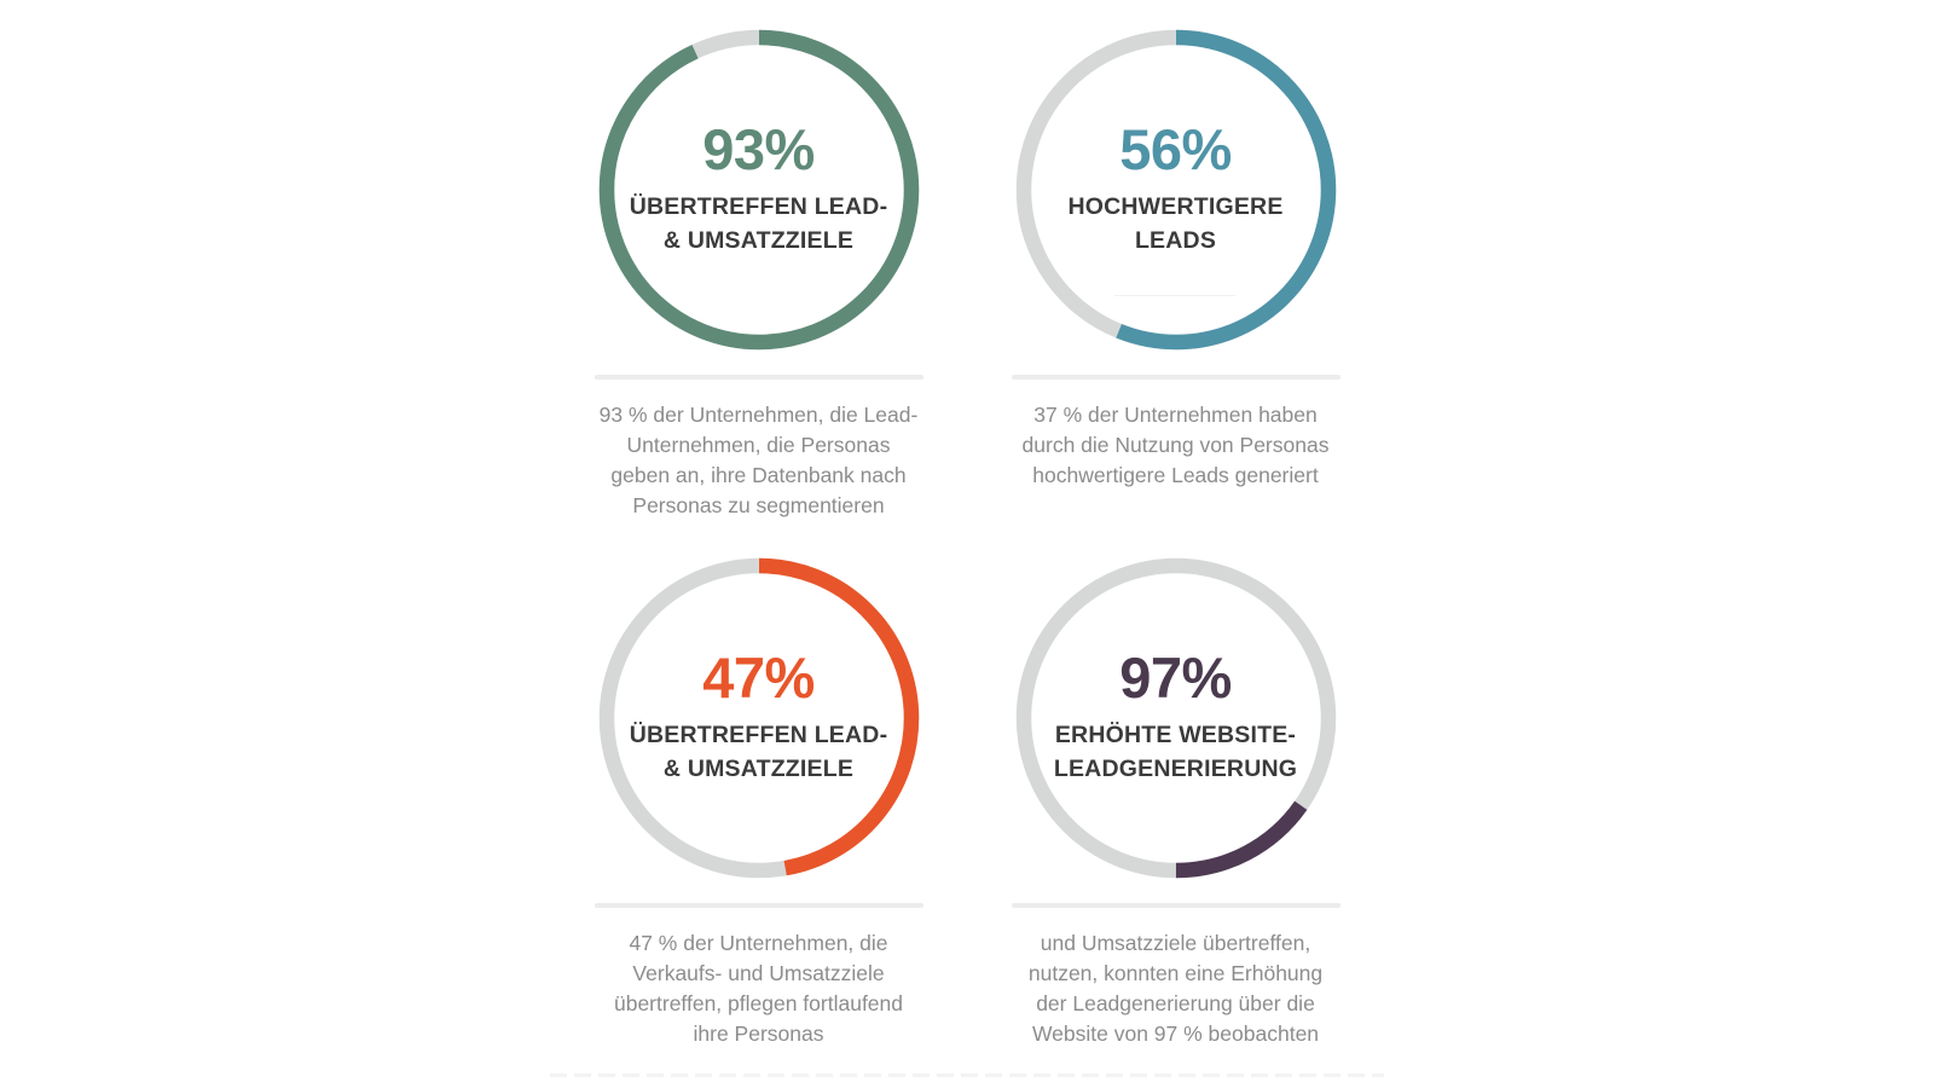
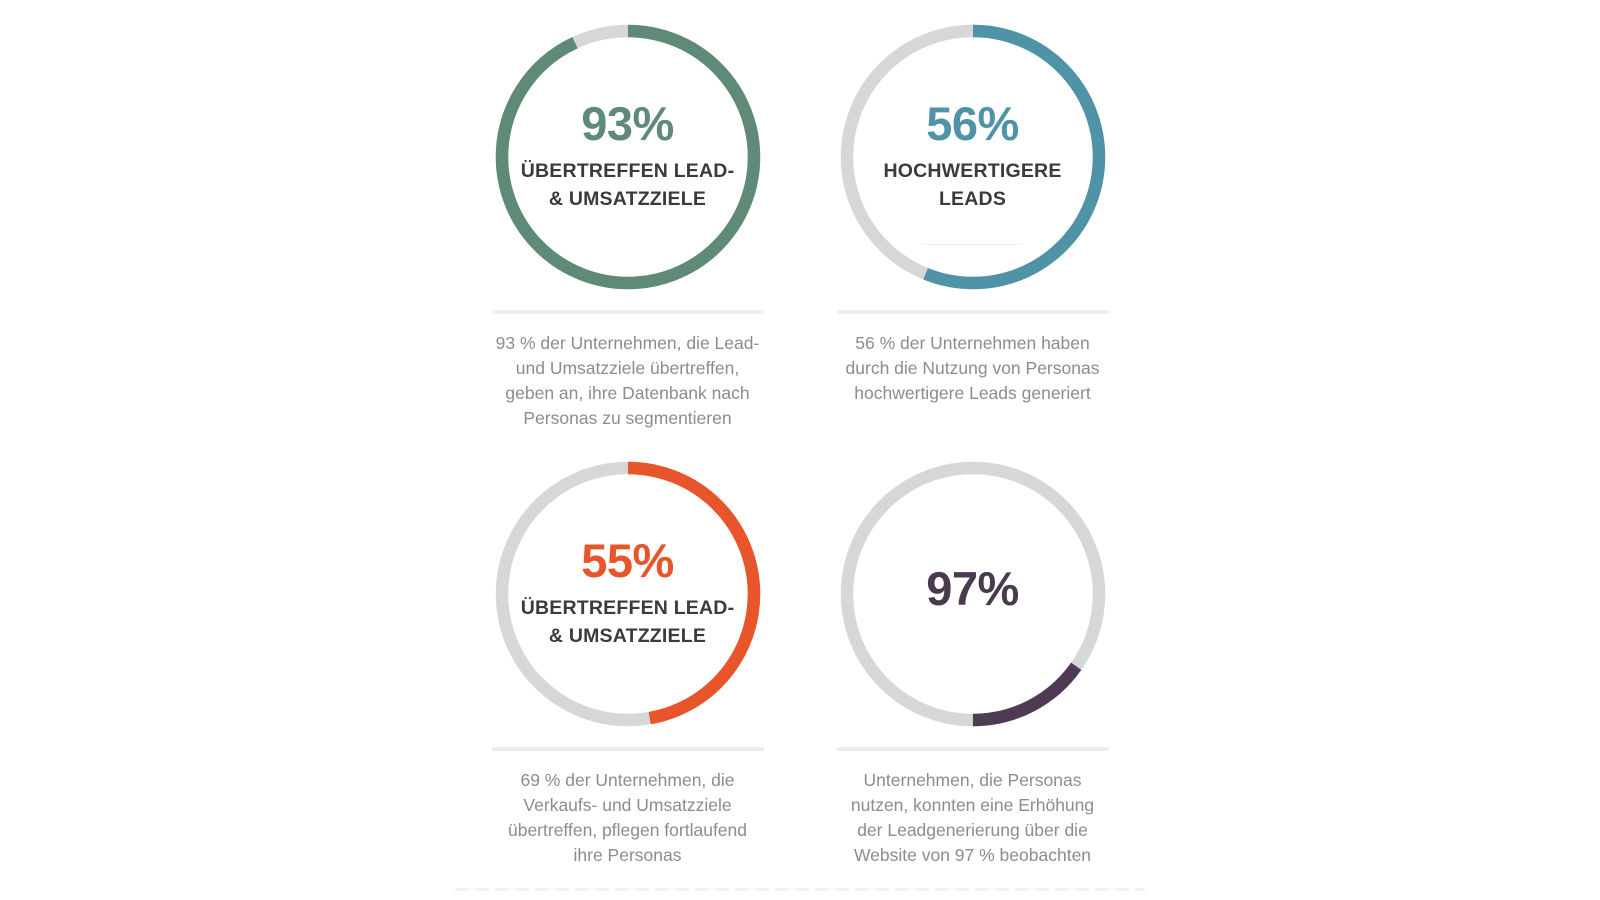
  93%
  ÜBERTREFFEN LEAD-
  & UMSATZZIELE
  93 % der Unternehmen, die Lead-
- Unternehmen, die Personas
+ und Umsatzziele übertreffen,
  geben an, ihre Datenbank nach
  Personas zu segmentieren
  56%
  HOCHWERTIGERE
  LEADS
- 37 % der Unternehmen haben
+ 56 % der Unternehmen haben
  durch die Nutzung von Personas
  hochwertigere Leads generiert
- 47%
+ 55%
  ÜBERTREFFEN LEAD-
  & UMSATZZIELE
- 47 % der Unternehmen, die
+ 69 % der Unternehmen, die
  Verkaufs- und Umsatzziele
  übertreffen, pflegen fortlaufend
  ihre Personas
  97%
- ERHÖHTE WEBSITE-
- LEADGENERIERUNG
- und Umsatzziele übertreffen,
+ Unternehmen, die Personas
  nutzen, konnten eine Erhöhung
  der Leadgenerierung über die
  Website von 97 % beobachten
